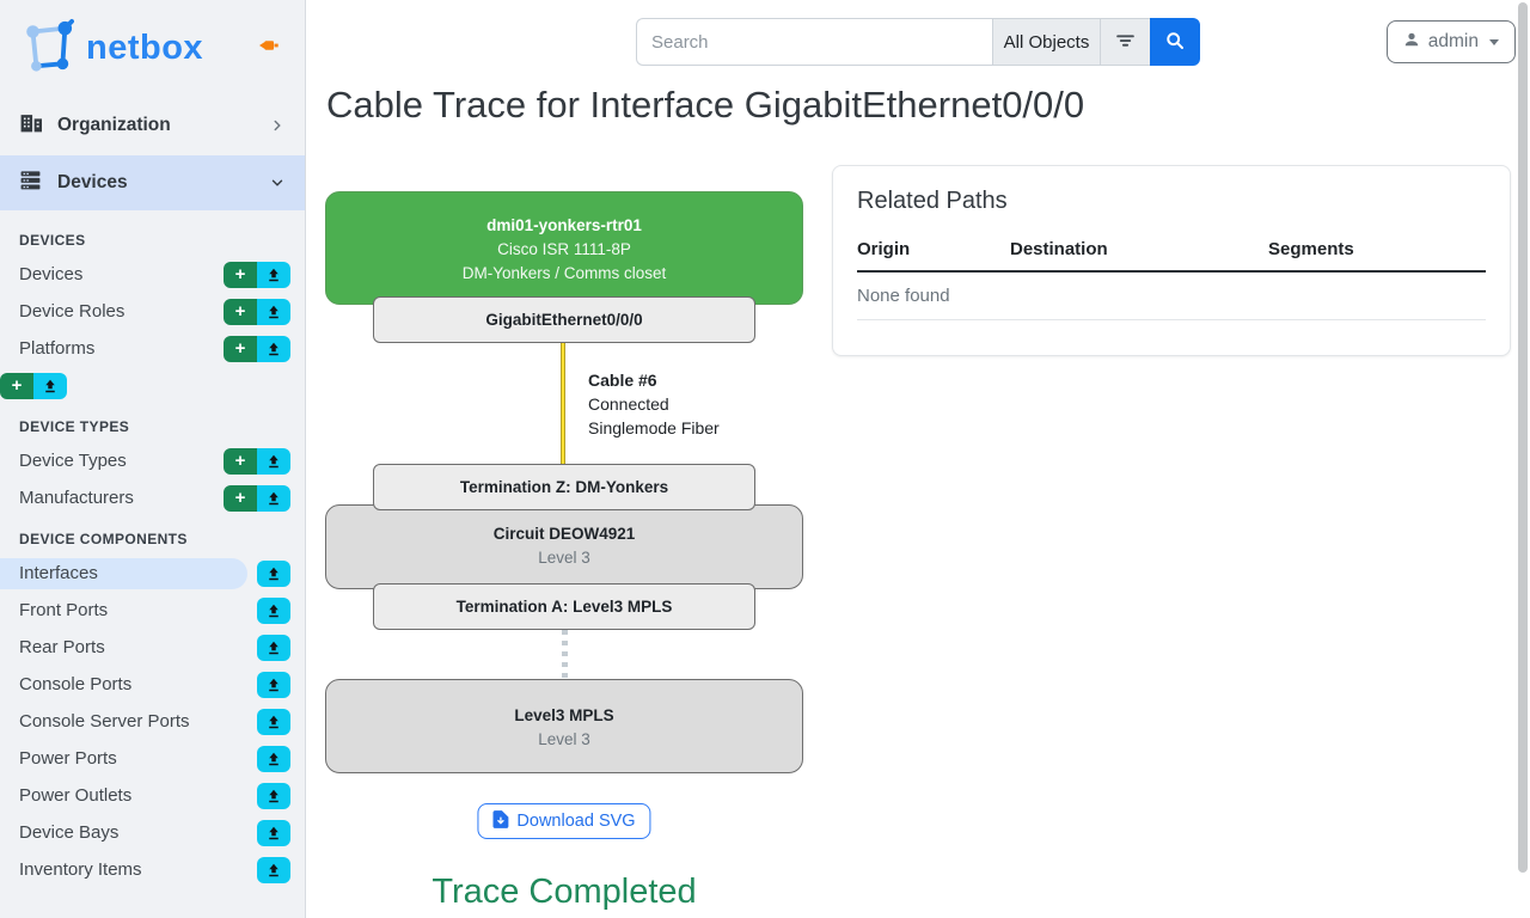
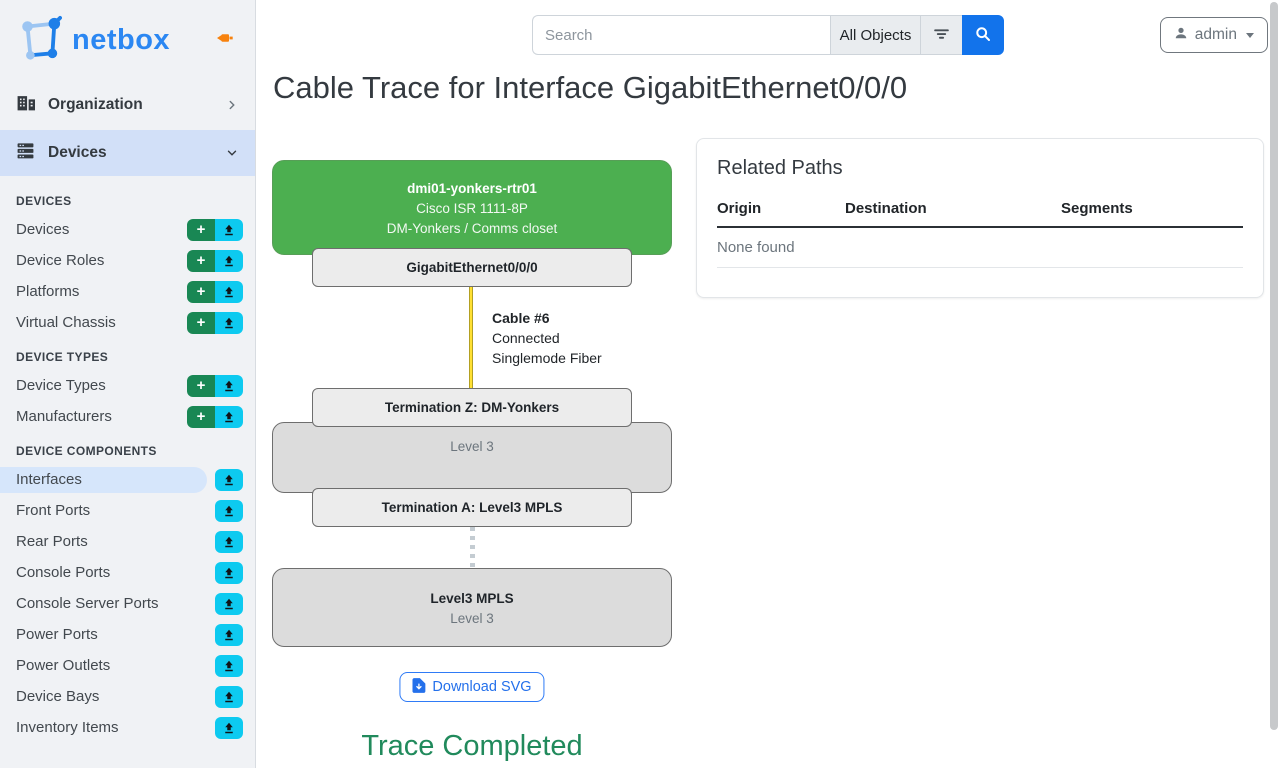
  netbox
  Organization
  Devices
  DEVICES
  Devices
  +
  Device Roles
  +
  Platforms
  +
+ Virtual Chassis
  +
  DEVICE TYPES
  Device Types
  +
  Manufacturers
  +
  DEVICE COMPONENTS
  Interfaces
  Front Ports
  Rear Ports
  Console Ports
  Console Server Ports
  Power Ports
  Power Outlets
  Device Bays
  Inventory Items
  Search
  All Objects
  admin
  Cable Trace for Interface GigabitEthernet0/0/0
  dmi01-yonkers-rtr01
  Cisco ISR 1111-8P
  DM-Yonkers / Comms closet
  GigabitEthernet0/0/0
  Cable #6
  Connected
  Singlemode Fiber
  Termination Z: DM-Yonkers
- Circuit DEOW4921
  Level 3
  Termination A: Level3 MPLS
  Level3 MPLS
  Level 3
  Download SVG
  Trace Completed
  Related Paths
  Origin	Destination	Segments
  None found
